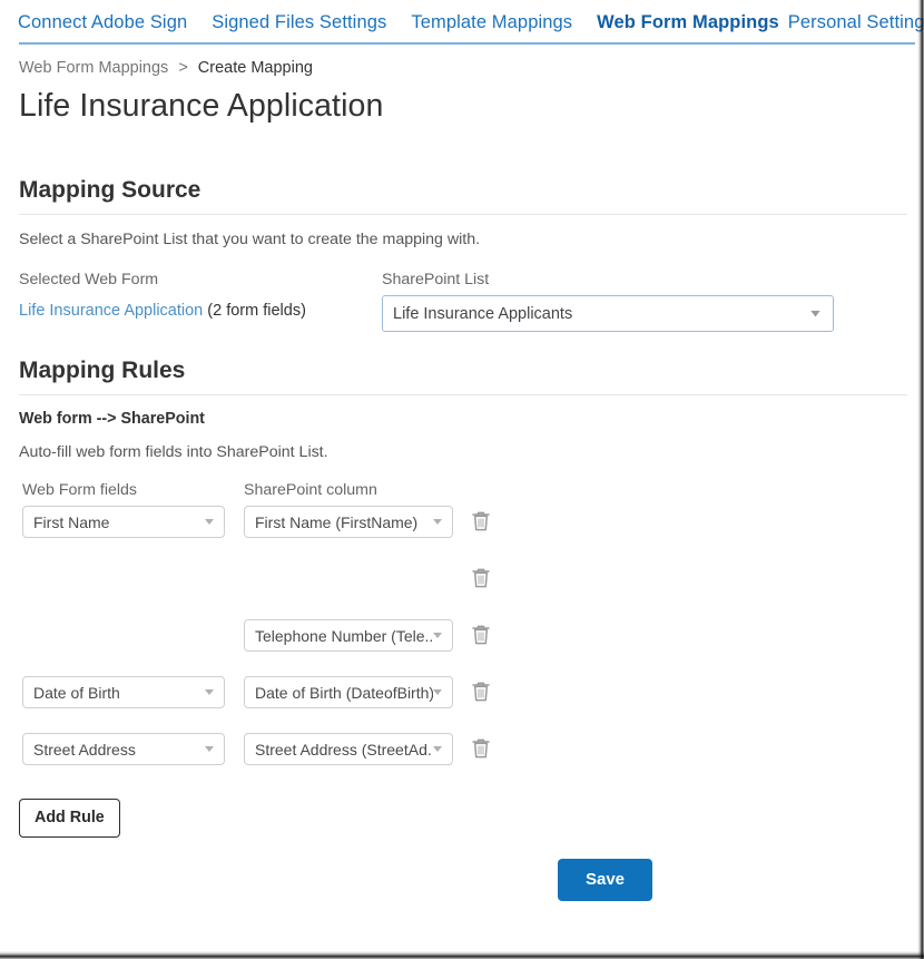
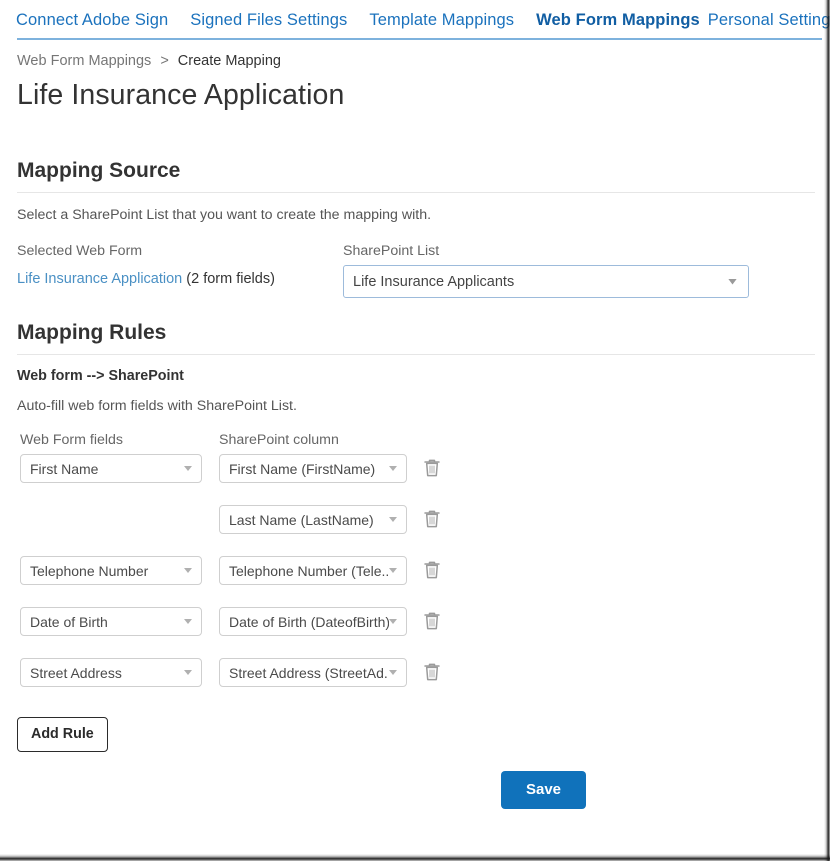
  Connect Adobe Sign
  Signed Files Settings
  Template Mappings
  Web Form Mappings
  Personal Settin
  Web Form Mappings
  >
  Create Mapping
  Life Insurance Application
  Mapping Source
  Select a SharePoint List that you want to create the mapping with.
  Selected Web Form
  SharePoint List
  Life Insurance Application (2 form fields)
  Life Insurance Applicants
  Mapping Rules
  Web form --> SharePoint
- Auto-fill web form fields into SharePoint List.
+ Auto-fill web form fields with SharePoint List.
  Web Form fields
  SharePoint column
  First Name
  First Name (FirstName)
+ Last Name (LastName)
+ Telephone Number
  Telephone Number (Tele..
  Date of Birth
  Date of Birth (DateofBirth)
  Street Address
  Street Address (StreetAd.
  Add Rule
  Save
